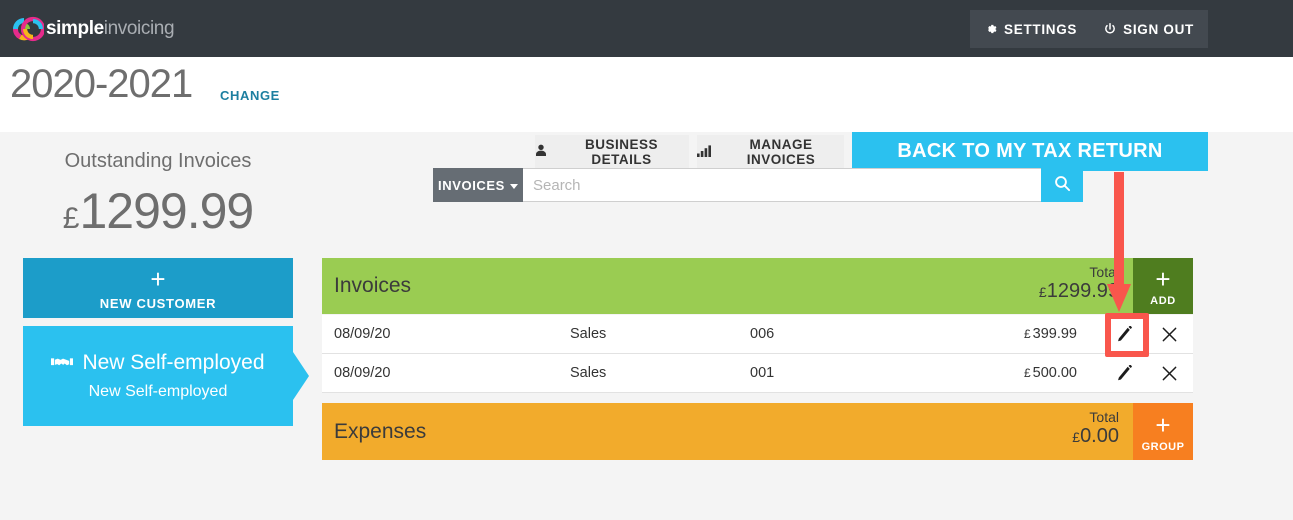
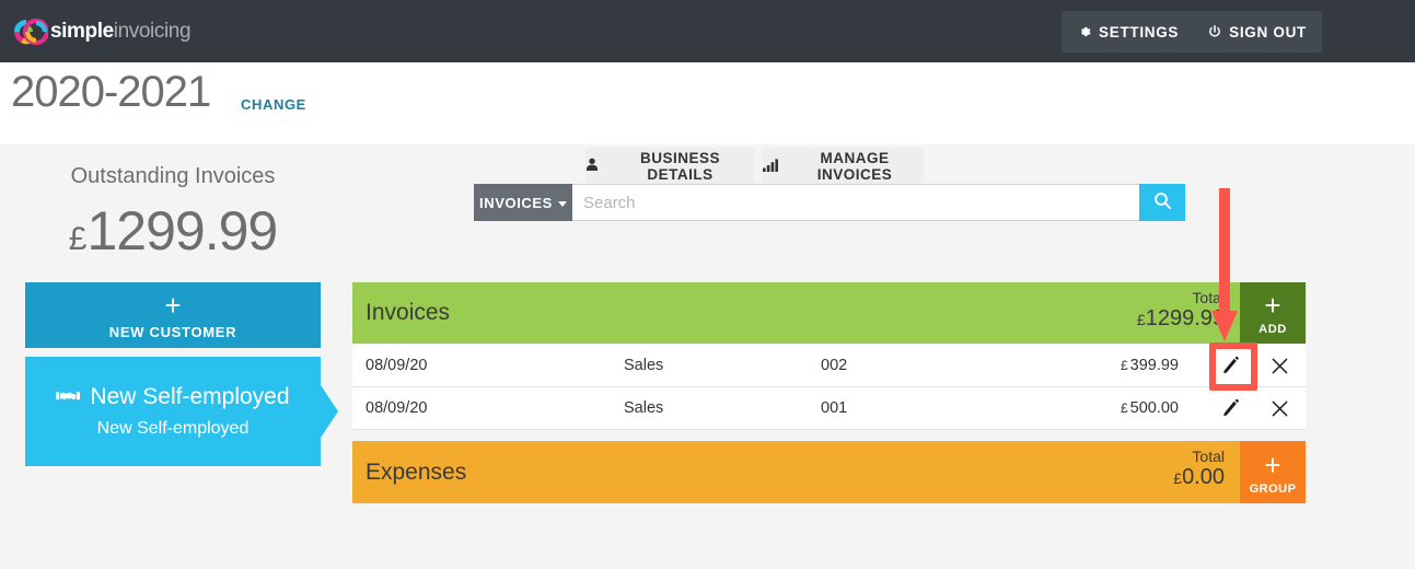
  simpleinvoicing
  SETTINGS
  SIGN OUT
  2020-2021
  CHANGE
  BUSINESS DETAILS
  MANAGE INVOICES
- BACK TO MY TAX RETURN
  Outstanding Invoices
  £1299.99
  +
  NEW CUSTOMER
  New Self-employed
  New Self-employed
  INVOICES
  Search
  Invoices
  Tota
  £1299.9
  +
  ADD
  08/09/20
  Sales
- 006
+ 002
  £ 399.99
  08/09/20
  Sales
  001
  £ 500.00
  Expenses
  Total
  £0.00
  +
  GROUP
